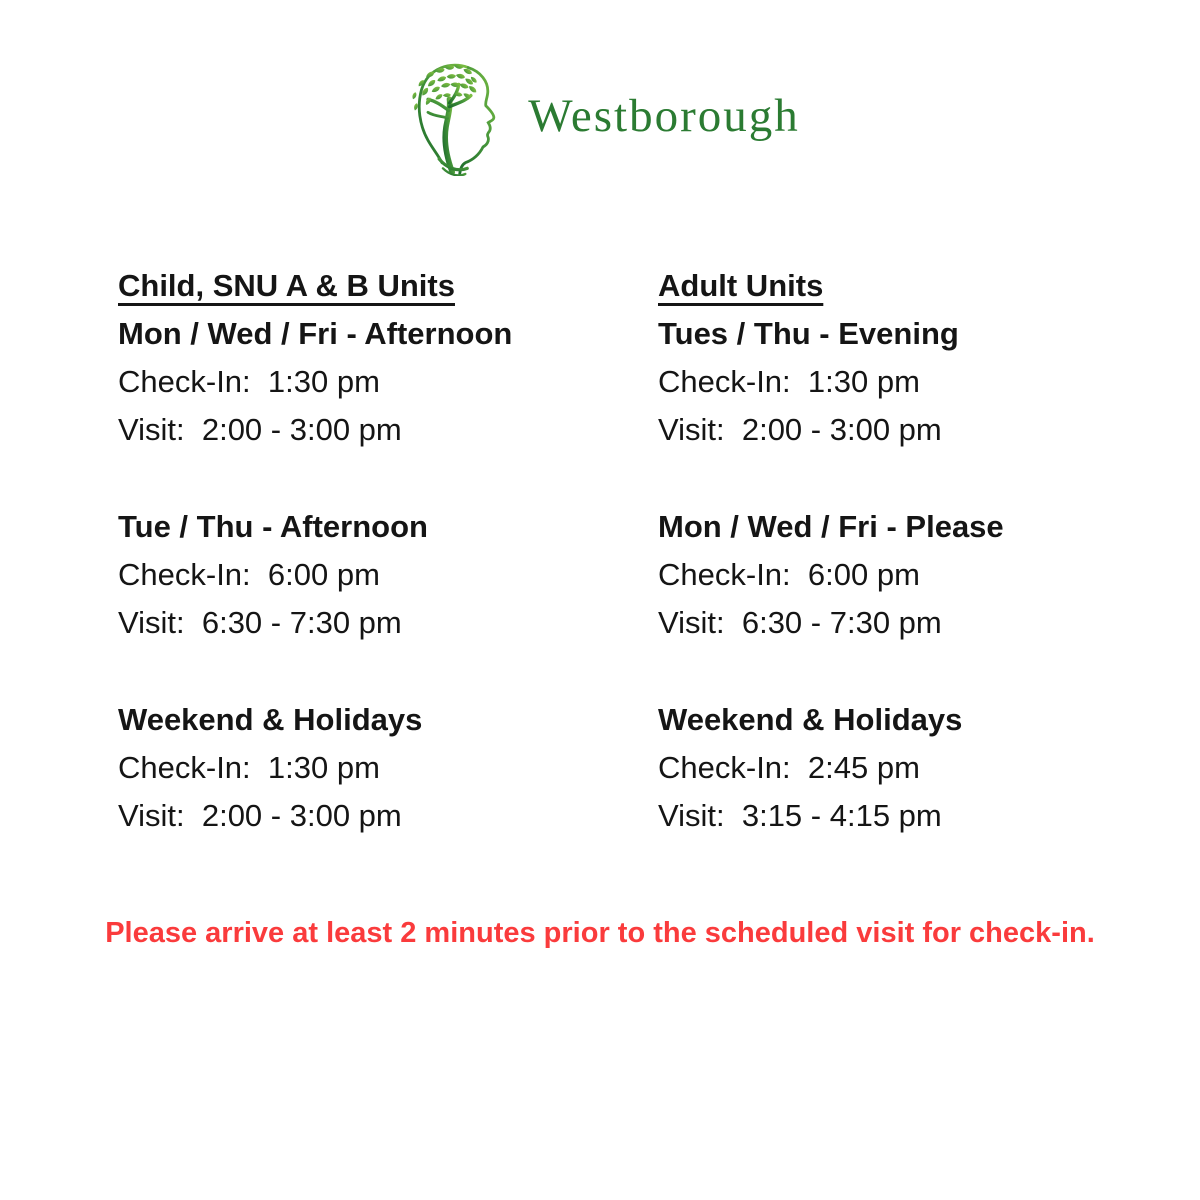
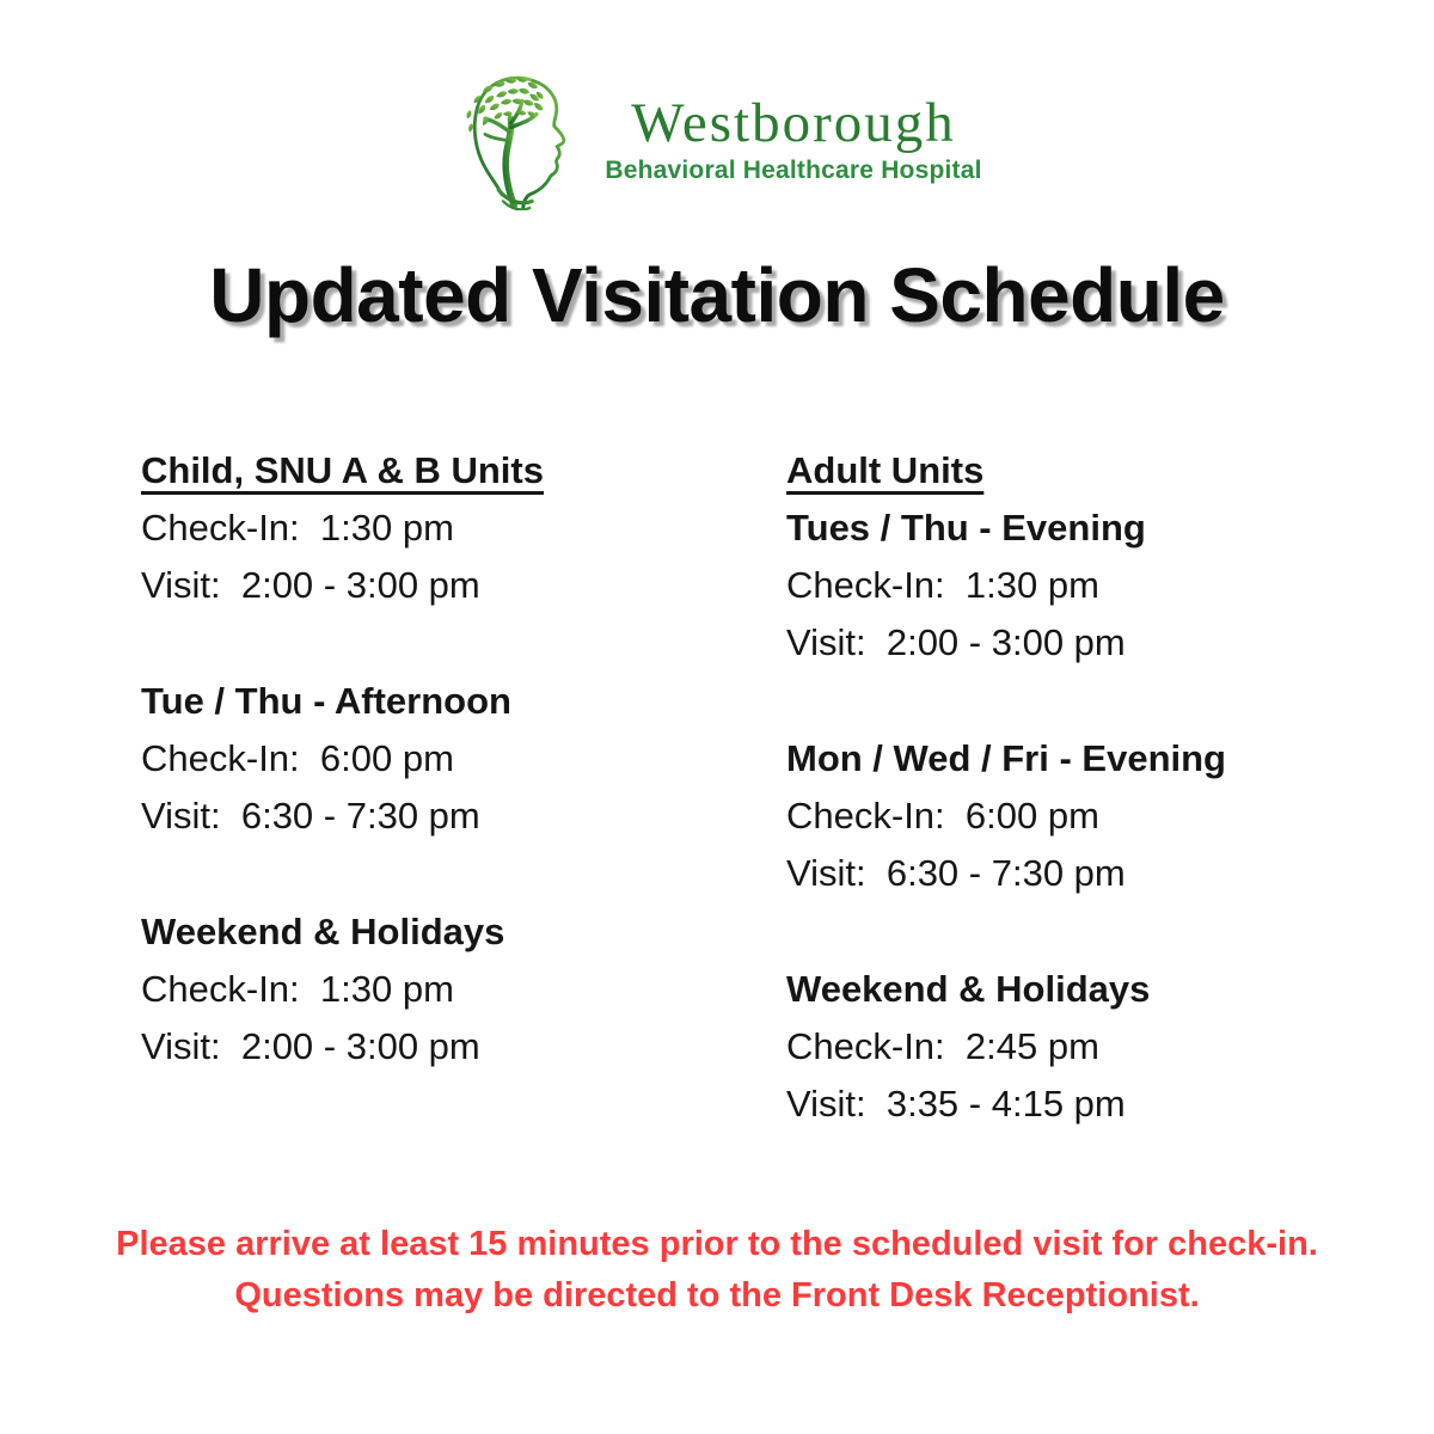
  Westborough
+ Behavioral Healthcare Hospital
+ Updated Visitation Schedule
  Child, SNU A & B Units
- Mon / Wed / Fri - Afternoon
  Check-In: 1:30 pm
  Visit: 2:00 - 3:00 pm
  Tue / Thu - Afternoon
  Check-In: 6:00 pm
  Visit: 6:30 - 7:30 pm
  Weekend & Holidays
  Check-In: 1:30 pm
  Visit: 2:00 - 3:00 pm
  Adult Units
  Tues / Thu - Evening
  Check-In: 1:30 pm
  Visit: 2:00 - 3:00 pm
- Mon / Wed / Fri - Please
+ Mon / Wed / Fri - Evening
  Check-In: 6:00 pm
  Visit: 6:30 - 7:30 pm
  Weekend & Holidays
  Check-In: 2:45 pm
- Visit: 3:15 - 4:15 pm
+ Visit: 3:35 - 4:15 pm
- Please arrive at least 2 minutes prior to the scheduled visit for check-in.
+ Please arrive at least 15 minutes prior to the scheduled visit for check-in.
+ Questions may be directed to the Front Desk Receptionist.
